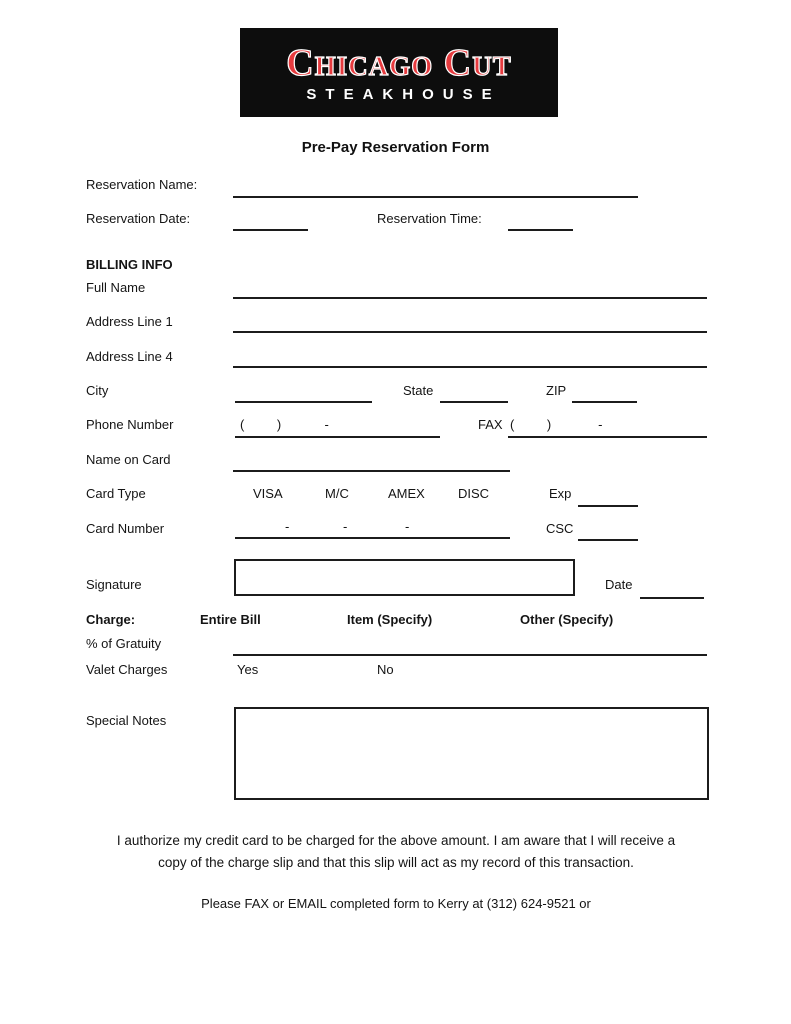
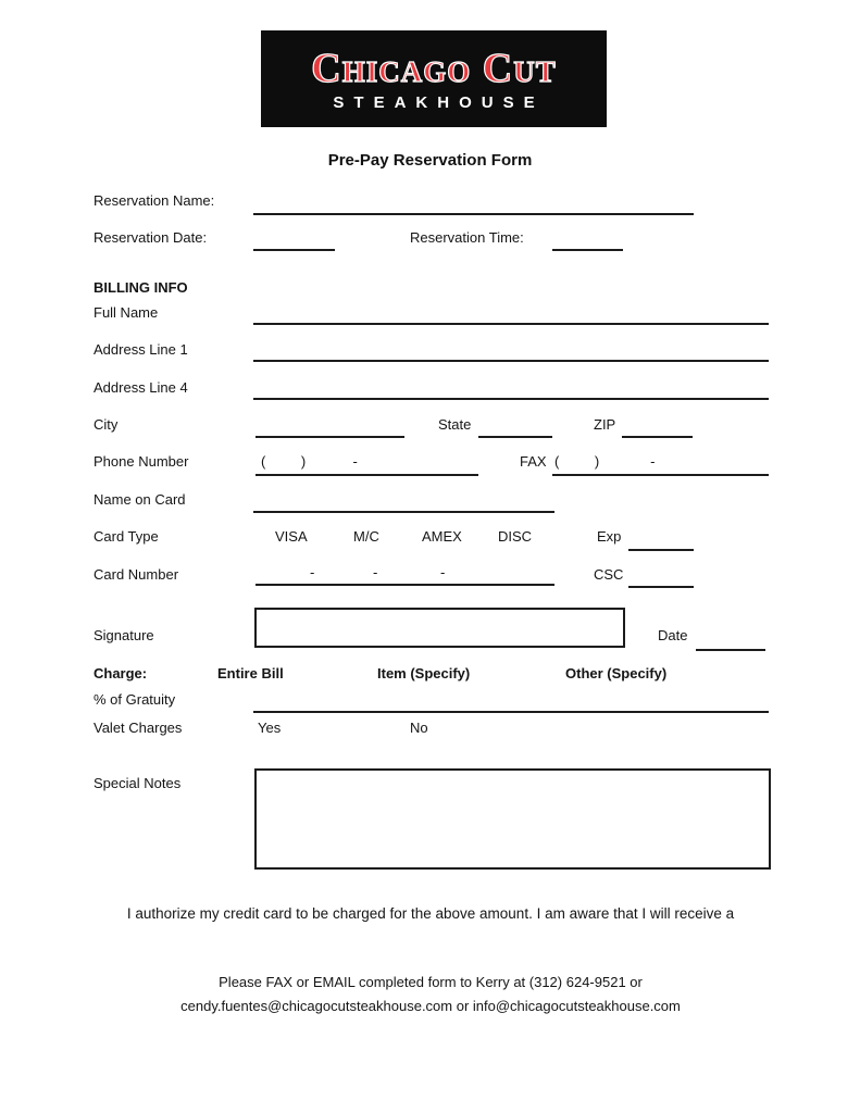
  Chicago Cut
  STEAKHOUSE
  Pre-Pay Reservation Form
  Reservation Name:
  Reservation Date:
  Reservation Time:
  BILLING INFO
  Full Name
  Address Line 1
  Address Line 4
  City
  State
  ZIP
  Phone Number
  ( ) -
  FAX
  ( ) -
  Name on Card
  Card Type
  VISA
  M/C
  AMEX
  DISC
  Exp
  Card Number
  -
  -
  -
  CSC
  Signature
  Date
  Charge:
  Entire Bill
  Item (Specify)
  Other (Specify)
  % of Gratuity
  Valet Charges
  Yes
  No
  Special Notes
  I authorize my credit card to be charged for the above amount. I am aware that I will receive a
- copy of the charge slip and that this slip will act as my record of this transaction.
  Please FAX or EMAIL completed form to Kerry at (312) 624-9521 or
+ cendy.fuentes@chicagocutsteakhouse.com or info@chicagocutsteakhouse.com
